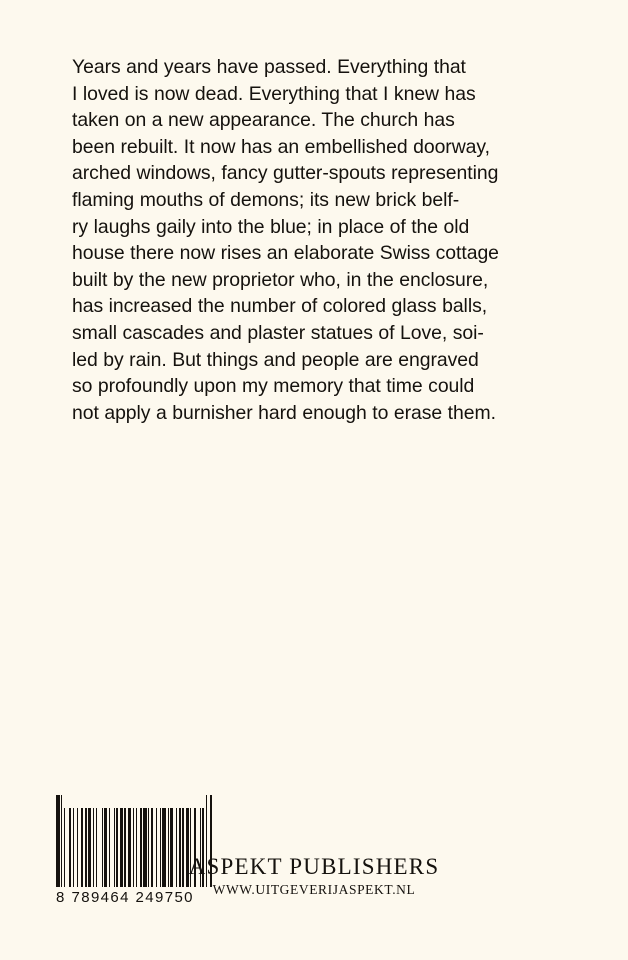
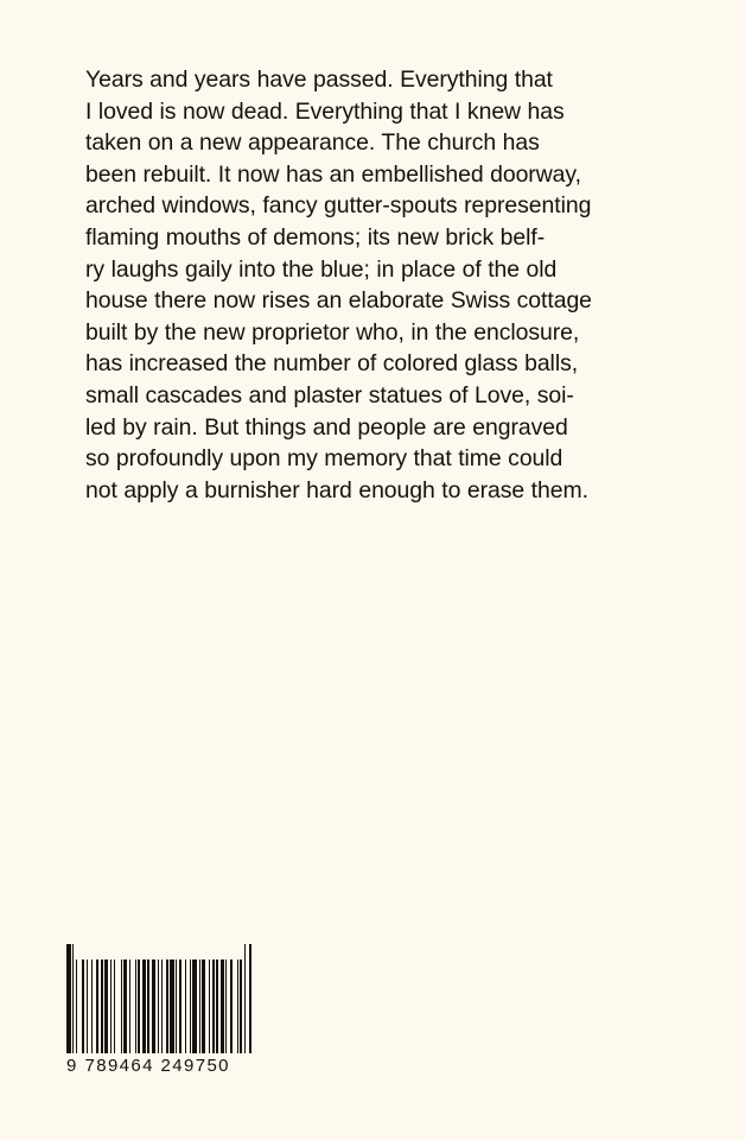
  Years and years have passed. Everything that
  I loved is now dead. Everything that I knew has
  taken on a new appearance. The church has
  been rebuilt. It now has an embellished doorway,
  arched windows, fancy gutter-spouts representing
  flaming mouths of demons; its new brick belf-
  ry laughs gaily into the blue; in place of the old
  house there now rises an elaborate Swiss cottage
  built by the new proprietor who, in the enclosure,
  has increased the number of colored glass balls,
  small cascades and plaster statues of Love, soi-
  led by rain. But things and people are engraved
  so profoundly upon my memory that time could
  not apply a burnisher hard enough to erase them.
- 8
+ 9
  789464 249750
- ASPEKT PUBLISHERS
- WWW.UITGEVERIJASPEKT.NL
